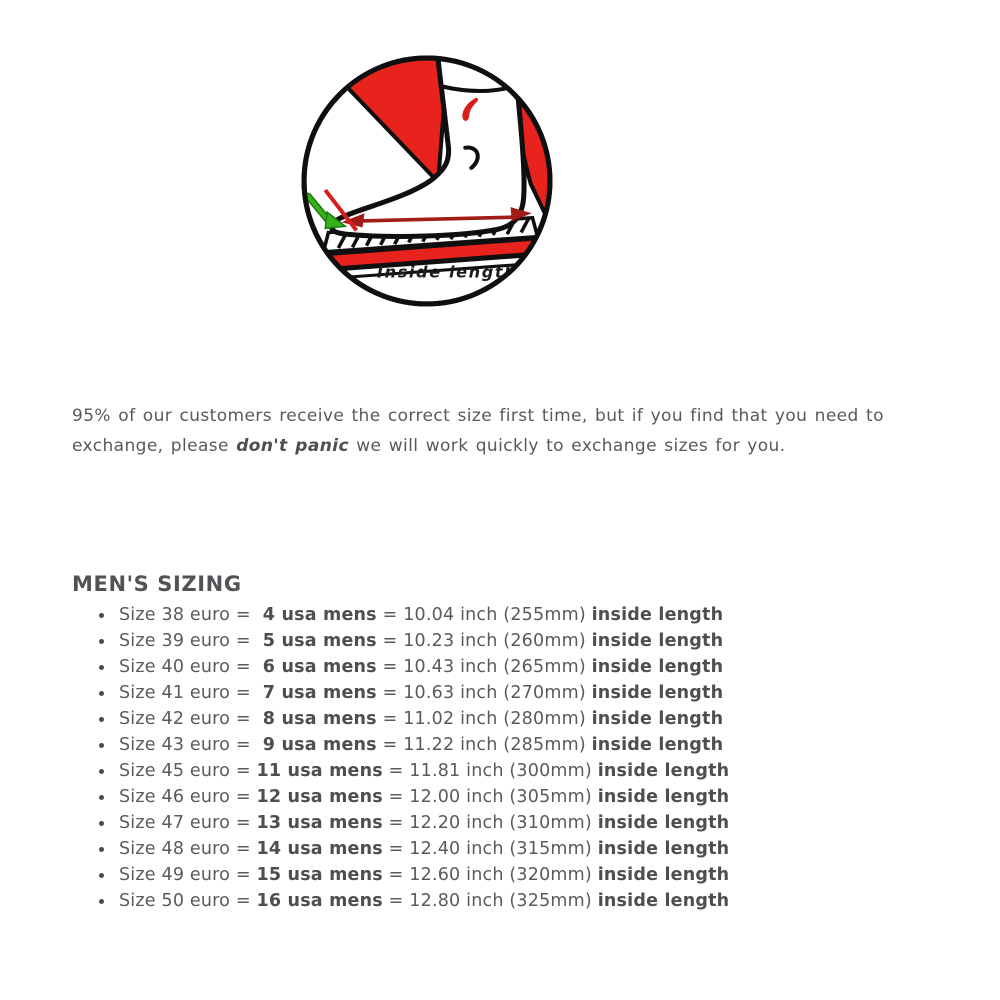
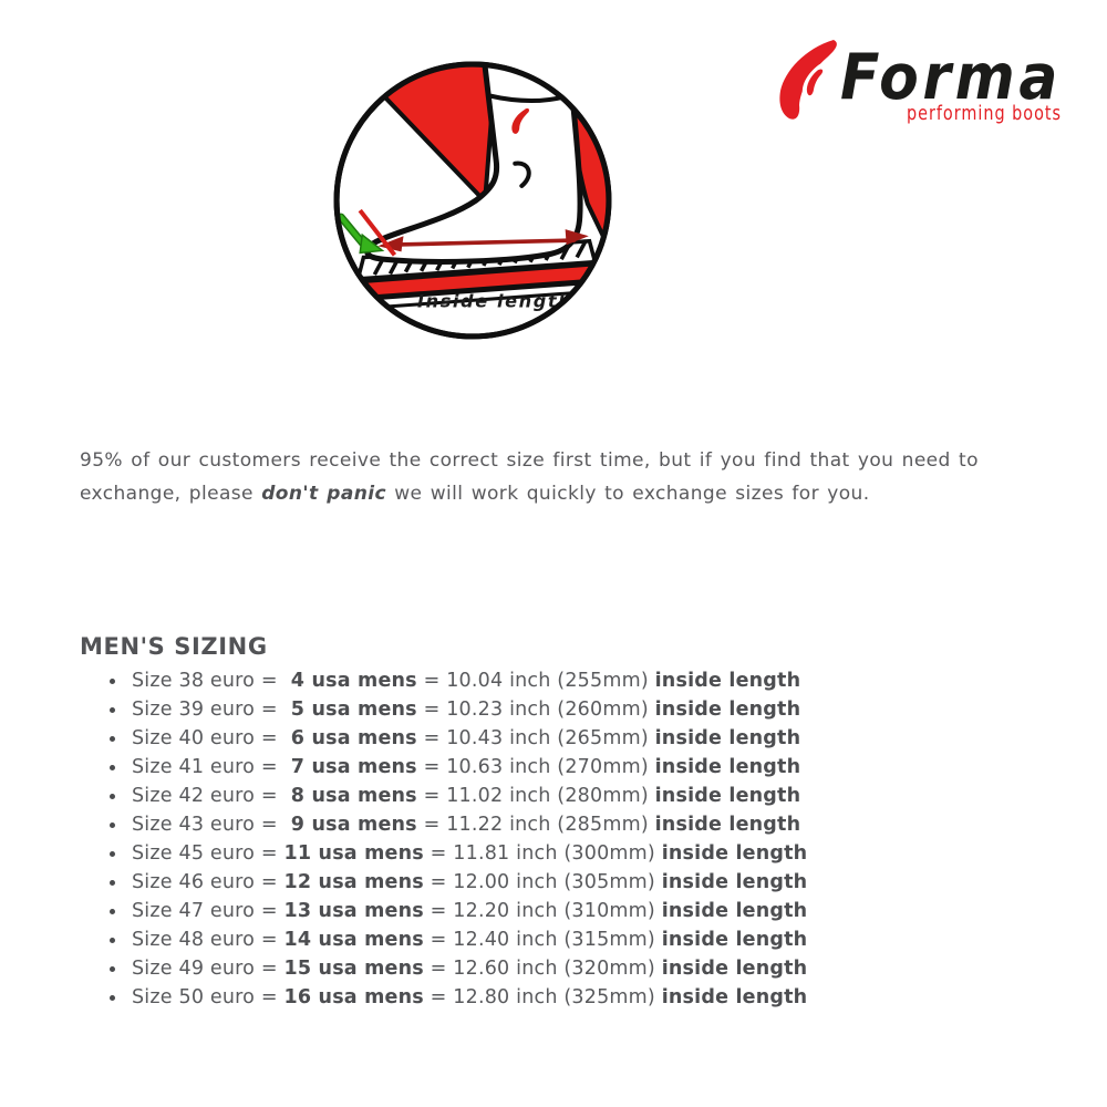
  Inside lengt
+ Forma
+ performing boots
  95% of our customers receive the correct size first time, but if you find that you need to
  exchange, please don't panic we will work quickly to exchange sizes for you.
  MEN'S SIZING
  Size 38 euro = 4 usa mens = 10.04 inch (255mm) inside length
  Size 39 euro = 5 usa mens = 10.23 inch (260mm) inside length
  Size 40 euro = 6 usa mens = 10.43 inch (265mm) inside length
  Size 41 euro = 7 usa mens = 10.63 inch (270mm) inside length
  Size 42 euro = 8 usa mens = 11.02 inch (280mm) inside length
  Size 43 euro = 9 usa mens = 11.22 inch (285mm) inside length
  Size 45 euro = 11 usa mens = 11.81 inch (300mm) inside length
  Size 46 euro = 12 usa mens = 12.00 inch (305mm) inside length
  Size 47 euro = 13 usa mens = 12.20 inch (310mm) inside length
  Size 48 euro = 14 usa mens = 12.40 inch (315mm) inside length
  Size 49 euro = 15 usa mens = 12.60 inch (320mm) inside length
  Size 50 euro = 16 usa mens = 12.80 inch (325mm) inside length
